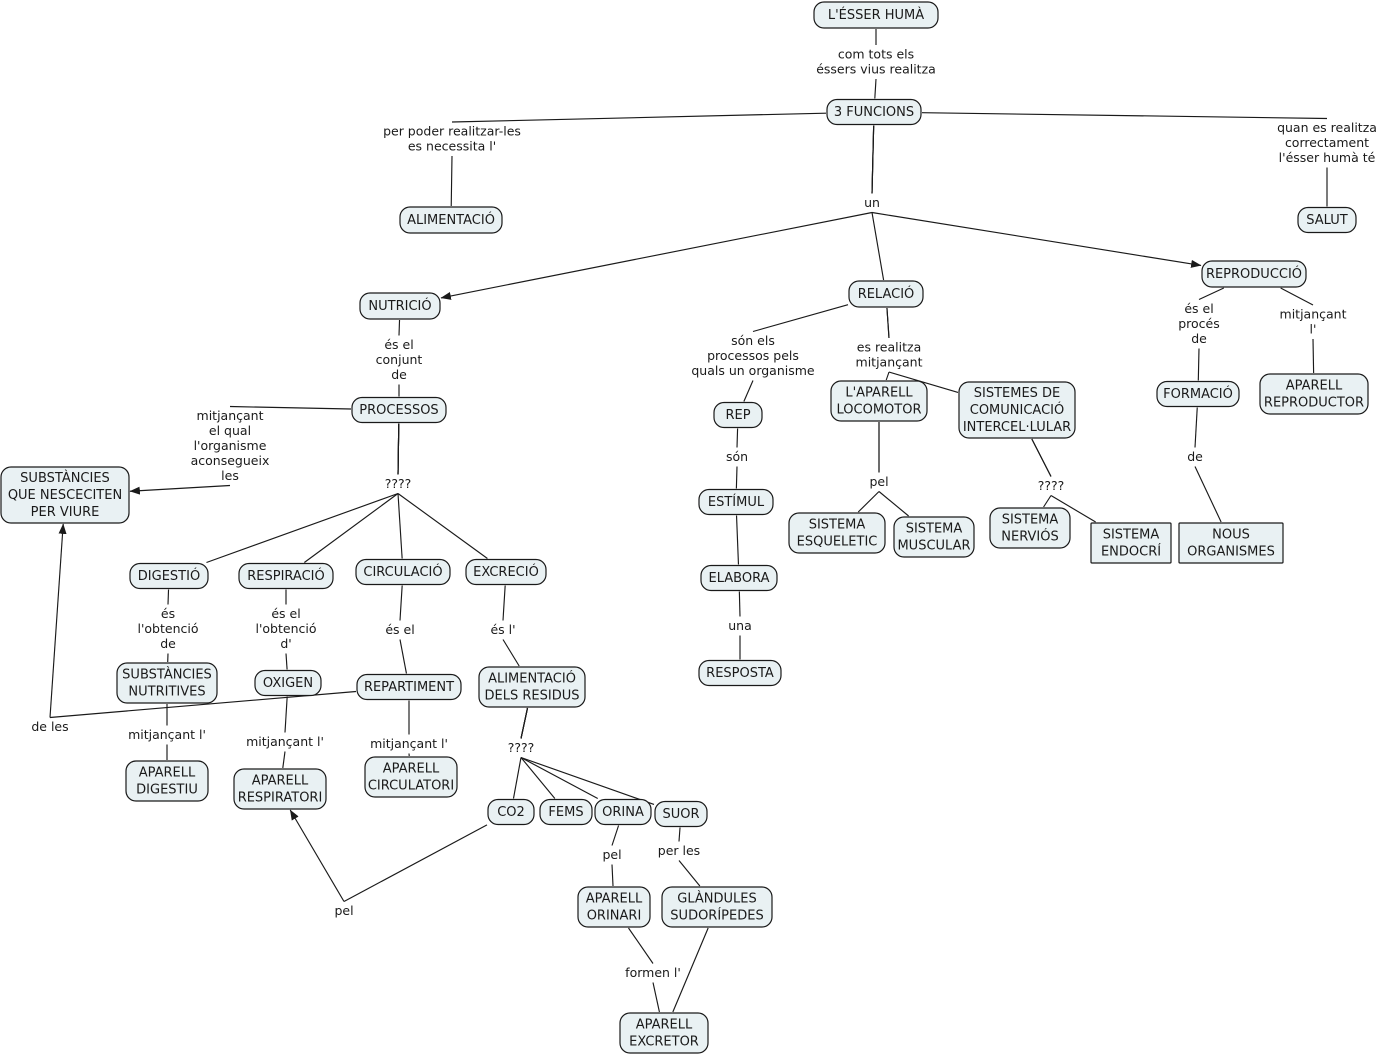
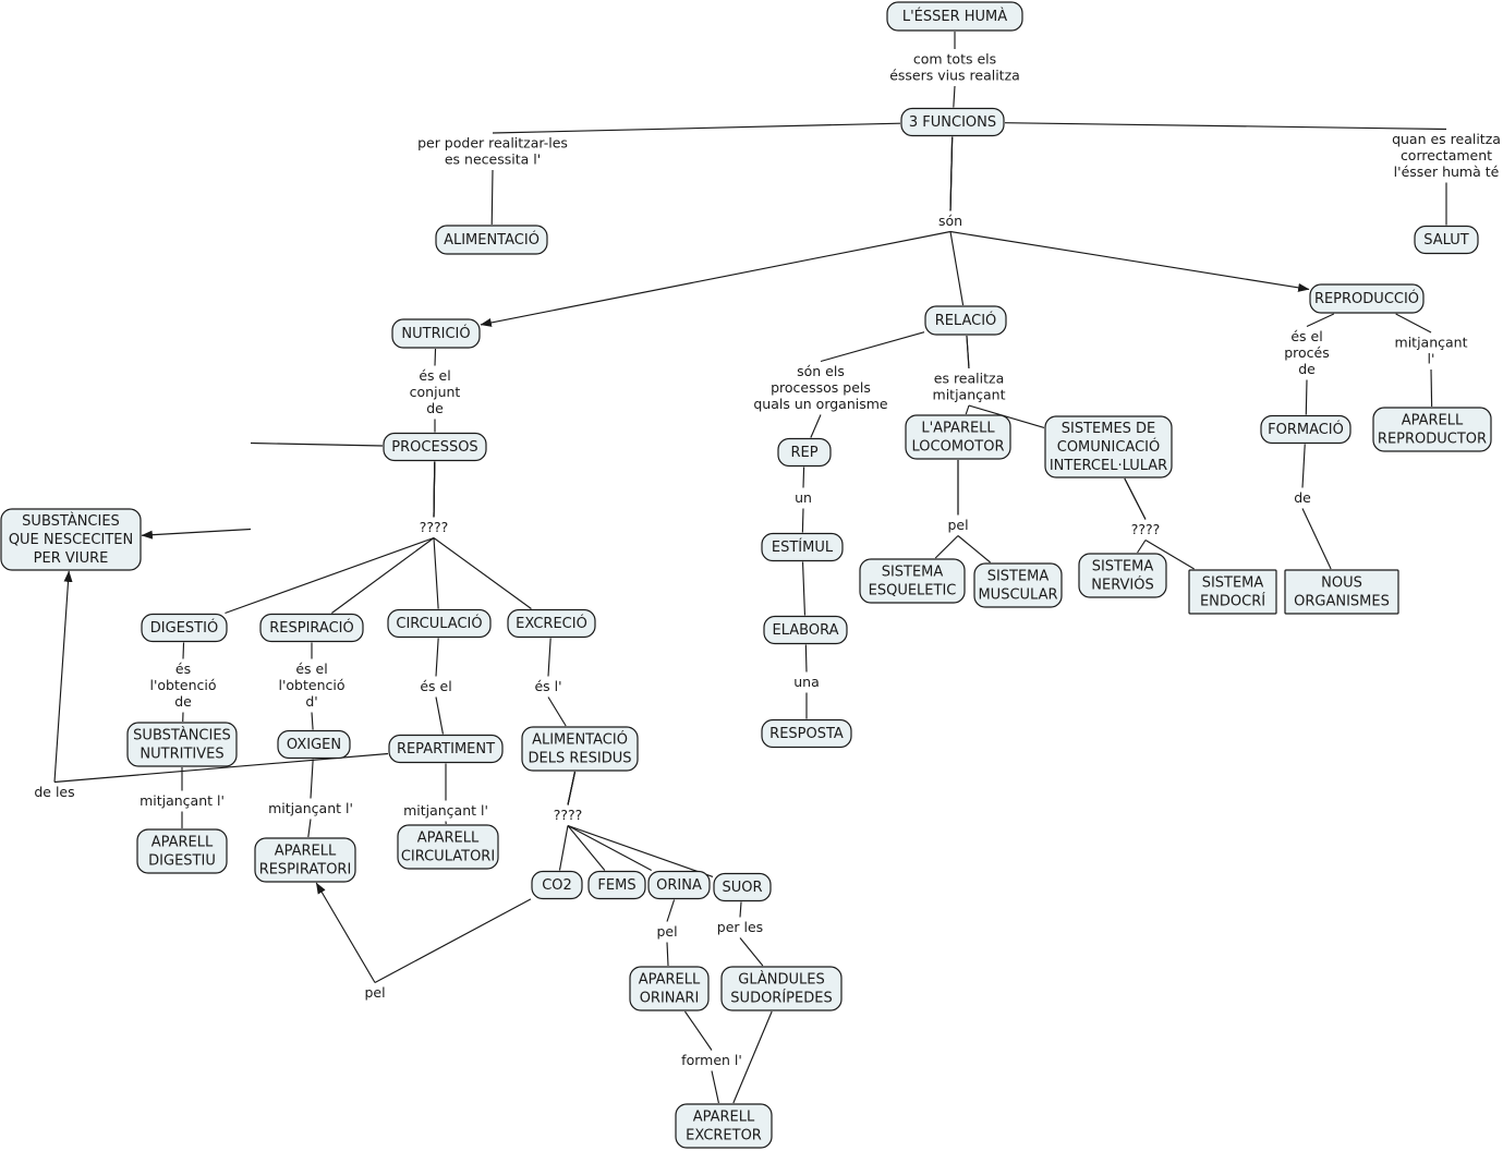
  com tots els éssers vius realitza
  per poder realitzar-les es necessita l'
  quan es realitza correctament l'ésser humà té
- un
+ són
  és el conjunt de
- mitjançant el qual l'organisme aconsegueix les
  ????
  és l'obtenció de
  és el l'obtenció d'
  és el
  és l'
  mitjançant l'
  mitjançant l'
  mitjançant l'
  de les
  ????
  pel
  pel
  per les
  formen l'
  són els processos pels quals un organisme
- són
+ un
  una
  es realitza mitjançant
  pel
  ????
  és el procés de
  mitjançant l'
  de
  L'ÉSSER HUMÀ
  3 FUNCIONS
  ALIMENTACIÓ
  SALUT
  NUTRICIÓ
  RELACIÓ
  REPRODUCCIÓ
  PROCESSOS
  SUBSTÀNCIES QUE NESCECITEN PER VIURE
  DIGESTIÓ
  RESPIRACIÓ
  CIRCULACIÓ
  EXCRECIÓ
  SUBSTÀNCIES NUTRITIVES
  OXIGEN
  REPARTIMENT
  ALIMENTACIÓ DELS RESIDUS
  APARELL DIGESTIU
  APARELL RESPIRATORI
  APARELL CIRCULATORI
  CO2
  FEMS
  ORINA
  SUOR
  APARELL ORINARI
  GLÀNDULES SUDORÍPEDES
  APARELL EXCRETOR
  REP
  ESTÍMUL
  ELABORA
  RESPOSTA
  L'APARELL LOCOMOTOR
  SISTEMES DE COMUNICACIÓ INTERCEL·LULAR
  SISTEMA ESQUELETIC
  SISTEMA MUSCULAR
  SISTEMA NERVIÓS
  SISTEMA ENDOCRÍ
  FORMACIÓ
  APARELL REPRODUCTOR
  NOUS ORGANISMES
